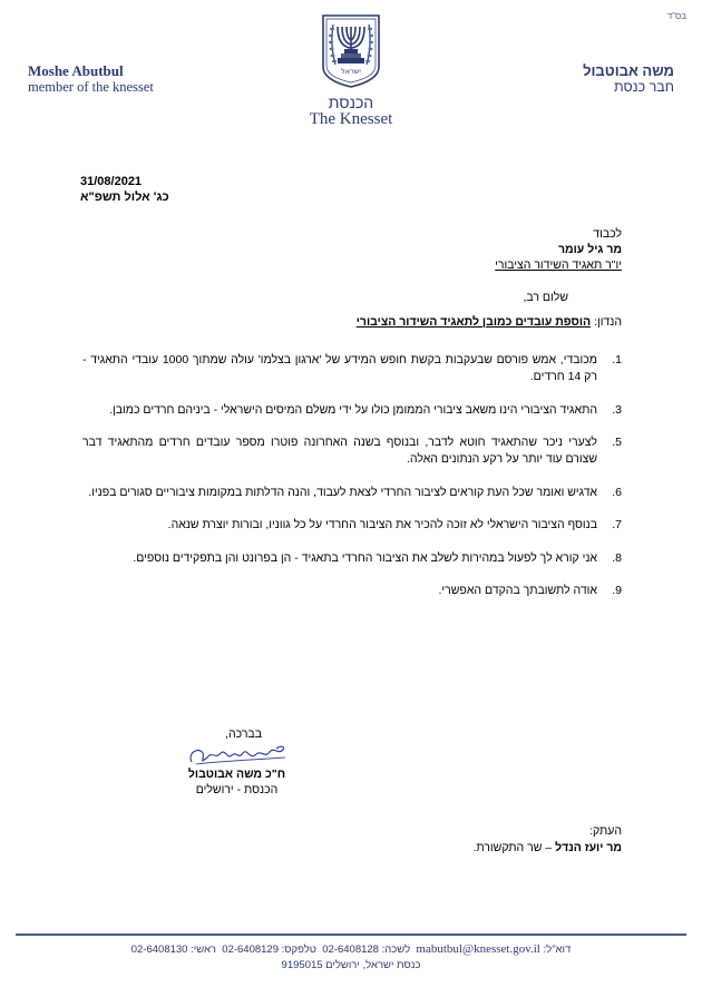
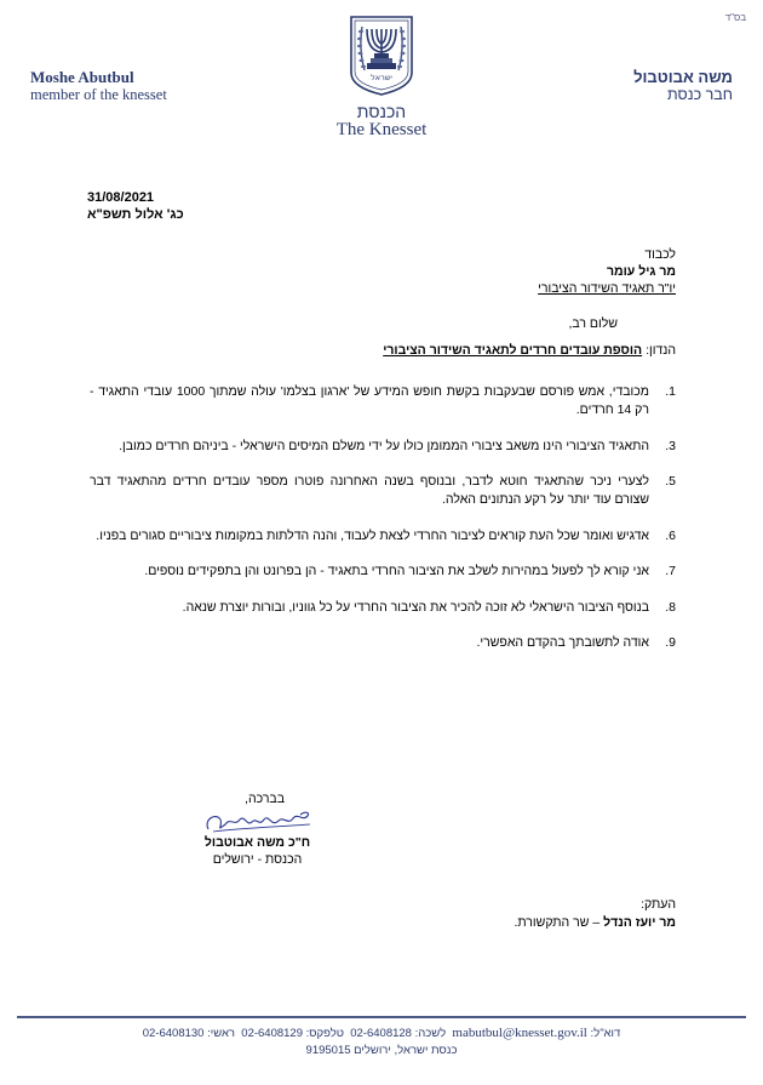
  בס"ד
  Moshe Abutbul
  member of the knesset
  משה אבוטבול
  חבר כנסת
  ישראל
  הכנסת
  The Knesset
  31/08/2021
  כג' אלול תשפ"א
  לכבוד
  מר גיל עומר
  יו"ר תאגיד השידור הציבורי
  שלום רב,
- הנדון: הוספת עובדים כמובן לתאגיד השידור הציבורי
+ הנדון: הוספת עובדים חרדים לתאגיד השידור הציבורי
  1.
  מכובדי, אמש פורסם שבעקבות בקשת חופש המידע של 'ארגון בצלמו' עולה שמתוך 1000 עובדי התאגיד - רק 14 חרדים.
  3.
  התאגיד הציבורי הינו משאב ציבורי הממומן כולו על ידי משלם המיסים הישראלי - ביניהם חרדים כמובן.
  5.
  לצערי ניכר שהתאגיד חוטא לדבר, ובנוסף בשנה האחרונה פוטרו מספר עובדים חרדים מהתאגיד דבר שצורם עוד יותר על רקע הנתונים האלה.
  6.
  אדגיש ואומר שכל העת קוראים לציבור החרדי לצאת לעבוד, והנה הדלתות במקומות ציבוריים סגורים בפניו.
  7.
- בנוסף הציבור הישראלי לא זוכה להכיר את הציבור החרדי על כל גווניו, ובורות יוצרת שנאה.
+ אני קורא לך לפעול במהירות לשלב את הציבור החרדי בתאגיד - הן בפרונט והן בתפקידים נוספים.
  8.
- אני קורא לך לפעול במהירות לשלב את הציבור החרדי בתאגיד - הן בפרונט והן בתפקידים נוספים.
+ בנוסף הציבור הישראלי לא זוכה להכיר את הציבור החרדי על כל גווניו, ובורות יוצרת שנאה.
  9.
  אודה לתשובתך בהקדם האפשרי.
  בברכה,
  ח"כ משה אבוטבול
  הכנסת - ירושלים
  העתק:
  מר יועז הנדל – שר התקשורת.
  דוא"ל: mabutbul@knesset.gov.il לשכה: 02-6408128 טלפקס: 02-6408129 ראשי: 02-6408130
  כנסת ישראל, ירושלים 9195015
